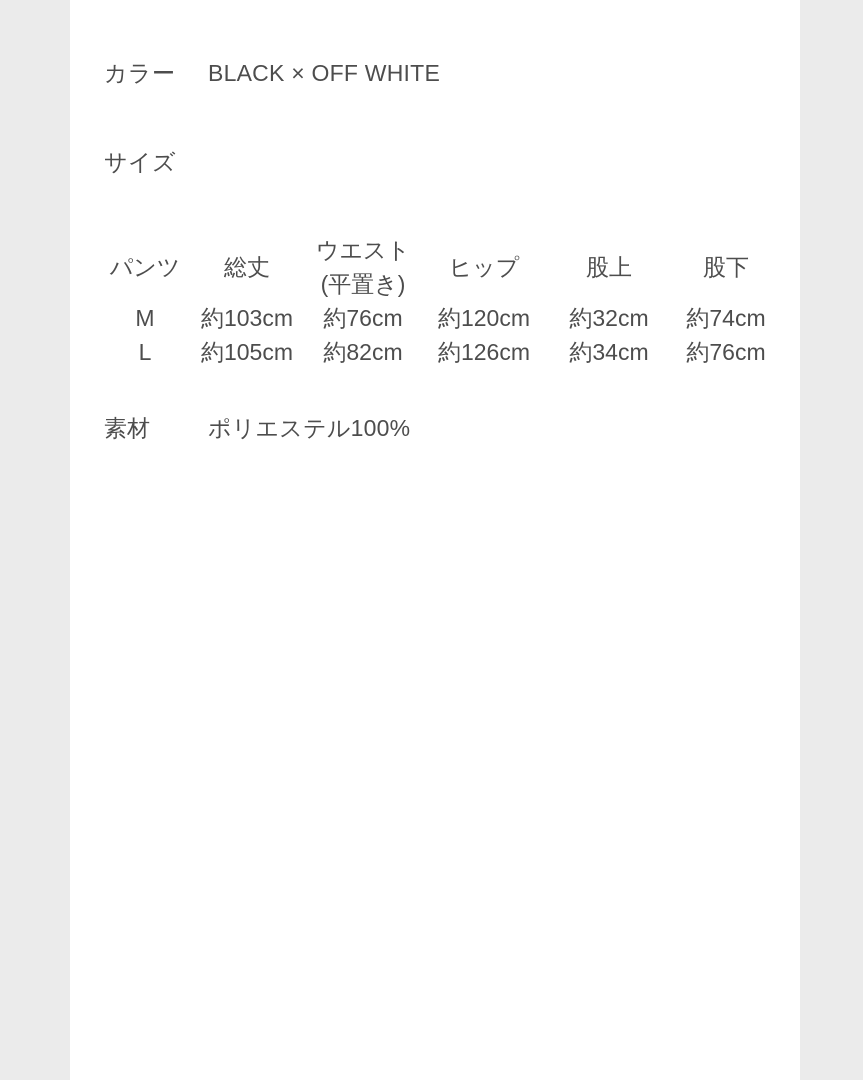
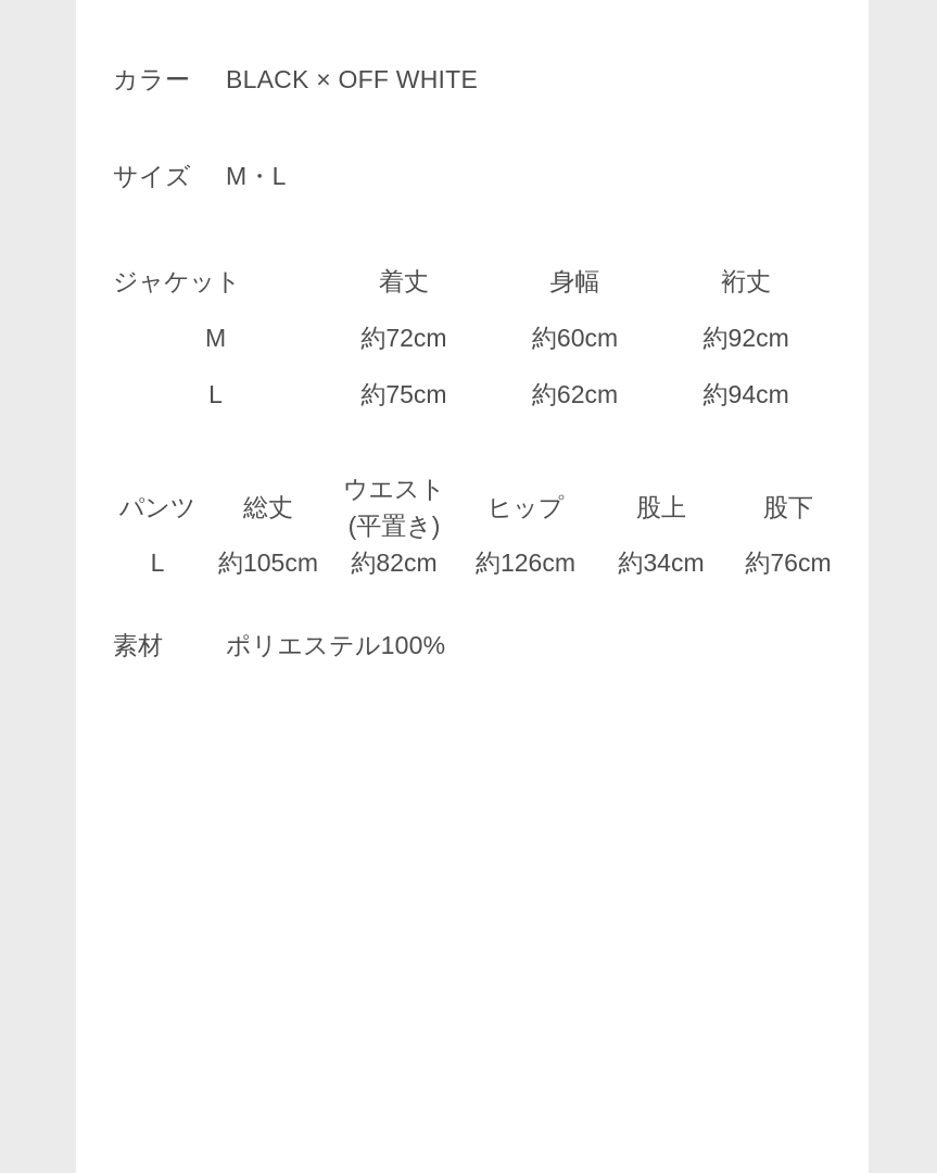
  カラー
  BLACK × OFF WHITE
  サイズ
+ M・L
+ ジャケット	着丈	身幅	裄丈
+ M	約72cm	約60cm	約92cm
+ L	約75cm	約62cm	約94cm
  パンツ	総丈	ウエスト(平置き)	ヒップ	股上	股下
- M	約103cm	約76cm	約120cm	約32cm	約74cm
  L	約105cm	約82cm	約126cm	約34cm	約76cm
  素材
  ポリエステル100%
